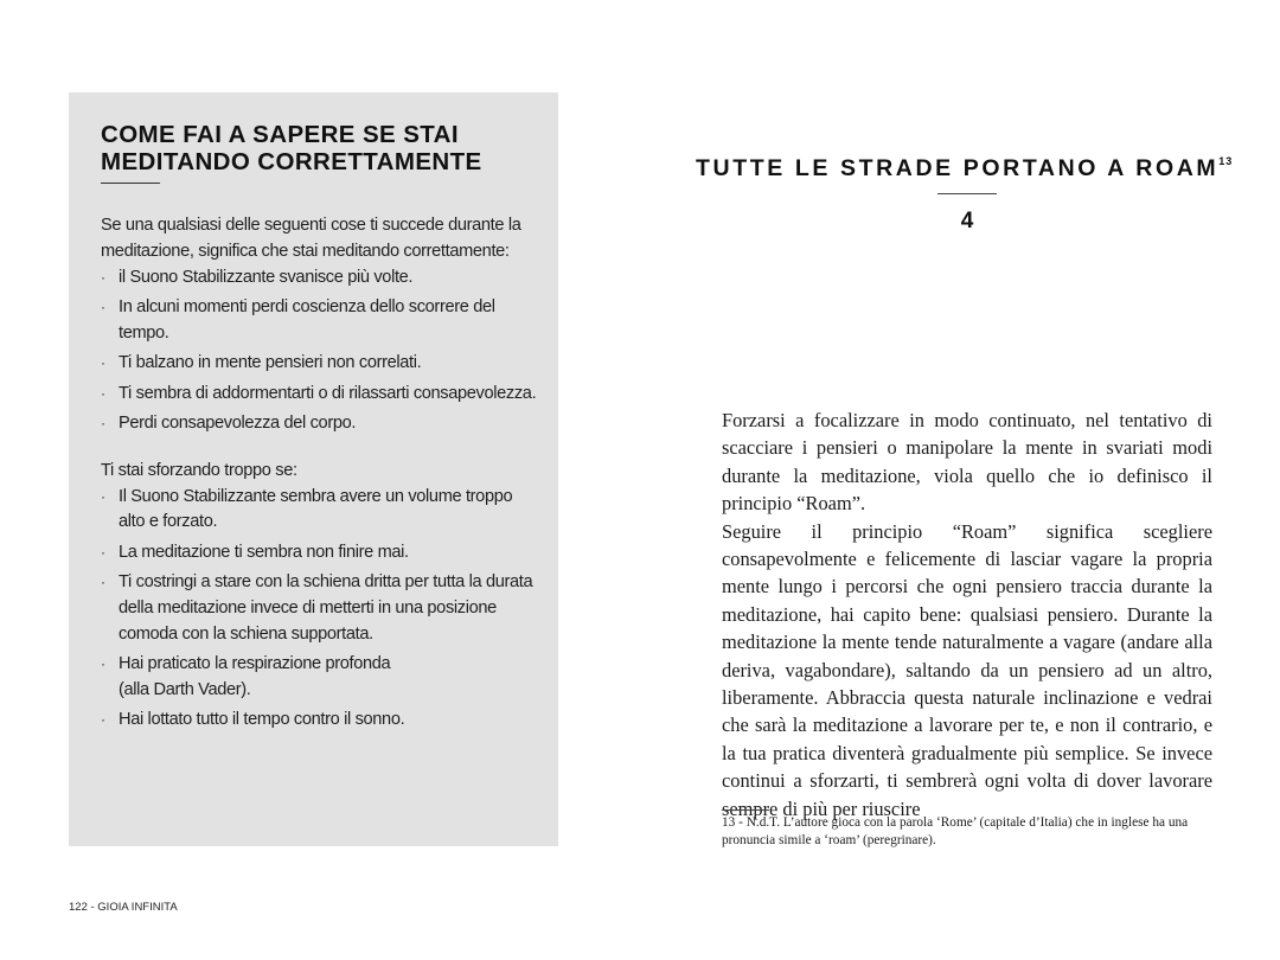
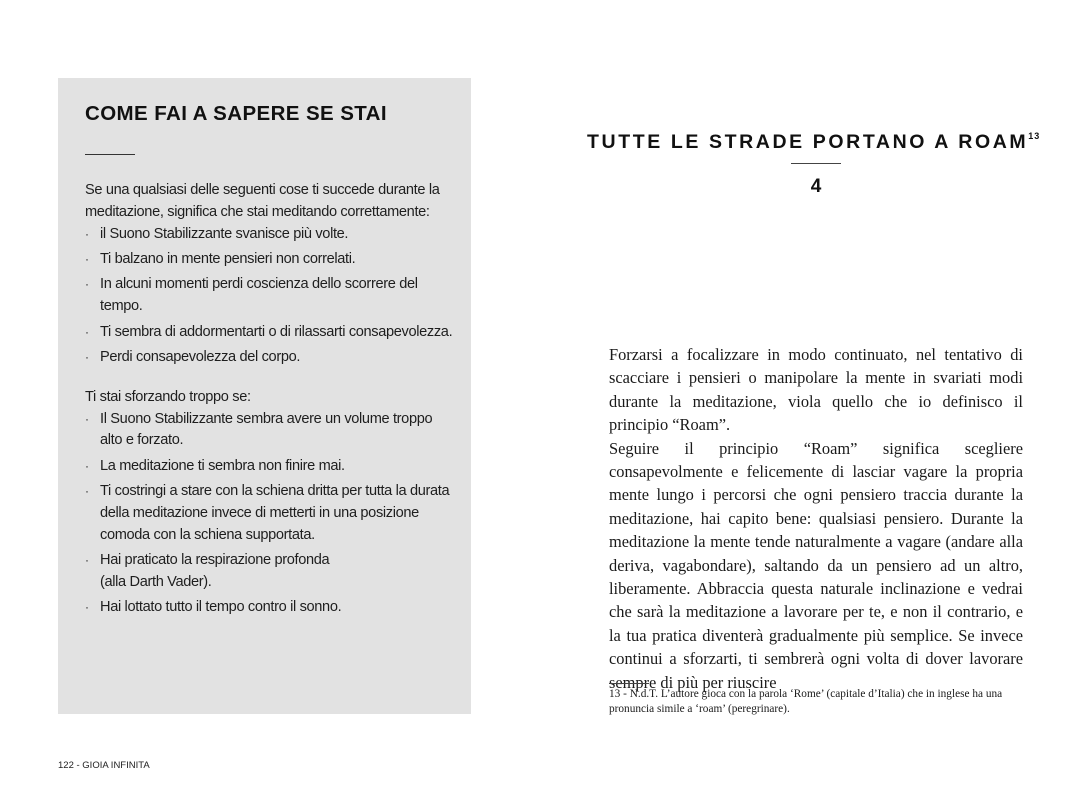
  COME FAI A SAPERE SE STAI
- MEDITANDO CORRETTAMENTE
  Se una qualsiasi delle seguenti cose ti succede durante la meditazione, significa che stai meditando correttamente:
  ·
  il Suono Stabilizzante svanisce più volte.
  ·
- In alcuni momenti perdi coscienza dello scorrere del tempo.
+ Ti balzano in mente pensieri non correlati.
  ·
- Ti balzano in mente pensieri non correlati.
+ In alcuni momenti perdi coscienza dello scorrere del tempo.
  ·
  Ti sembra di addormentarti o di rilassarti consapevolezza.
  ·
  Perdi consapevolezza del corpo.
  Ti stai sforzando troppo se:
  ·
  Il Suono Stabilizzante sembra avere un volume troppo alto e forzato.
  ·
  La meditazione ti sembra non finire mai.
  ·
  Ti costringi a stare con la schiena dritta per tutta la durata della meditazione invece di metterti in una posizione comoda con la schiena supportata.
  ·
  Hai praticato la respirazione profonda
  (alla Darth Vader).
  ·
  Hai lottato tutto il tempo contro il sonno.
  122 - GIOIA INFINITA
  TUTTE LE STRADE PORTANO A ROAM13
  4
  Forzarsi a focalizzare in modo continuato, nel tentativo di scacciare i pensieri o manipolare la mente in svariati modi durante la meditazione, viola quello che io definisco il principio “Roam”.
  Seguire il principio “Roam” significa scegliere consapevolmente e felicemente di lasciar vagare la propria mente lungo i percorsi che ogni pensiero traccia durante la meditazione, hai capito bene: qualsiasi pensiero. Durante la meditazione la mente tende naturalmente a vagare (andare alla deriva, vagabondare), saltando da un pensiero ad un altro, liberamente. Abbraccia questa naturale inclinazione e vedrai che sarà la meditazione a lavorare per te, e non il contrario, e la tua pratica diventerà gradualmente più semplice. Se invece continui a sforzarti, ti sembrerà ogni volta di dover lavorare e di più per riuscire
  13 - N.d.T. L’autore gioca con la parola ‘Rome’ (capitale d’Italia) che in inglese ha una pronuncia simile a ‘roam’ (peregrinare).
